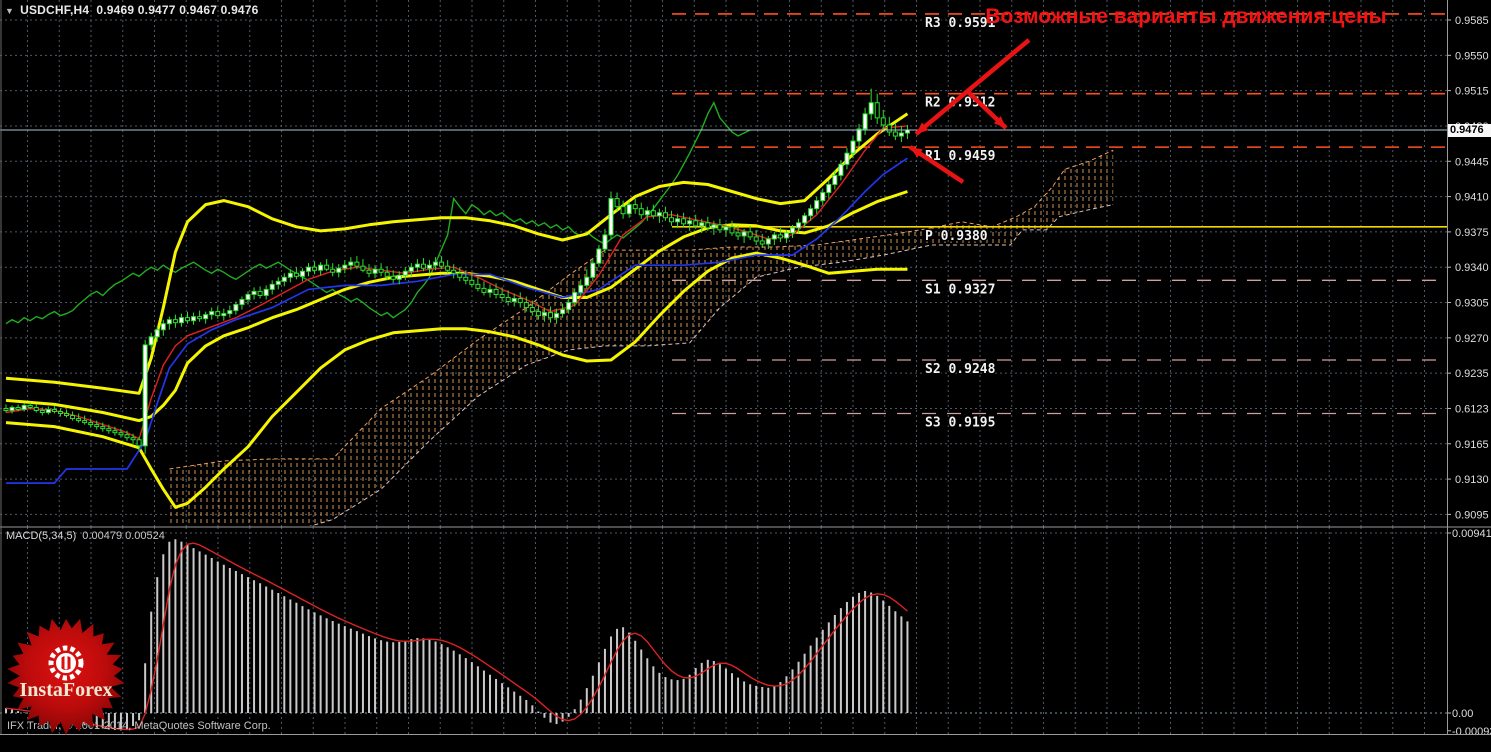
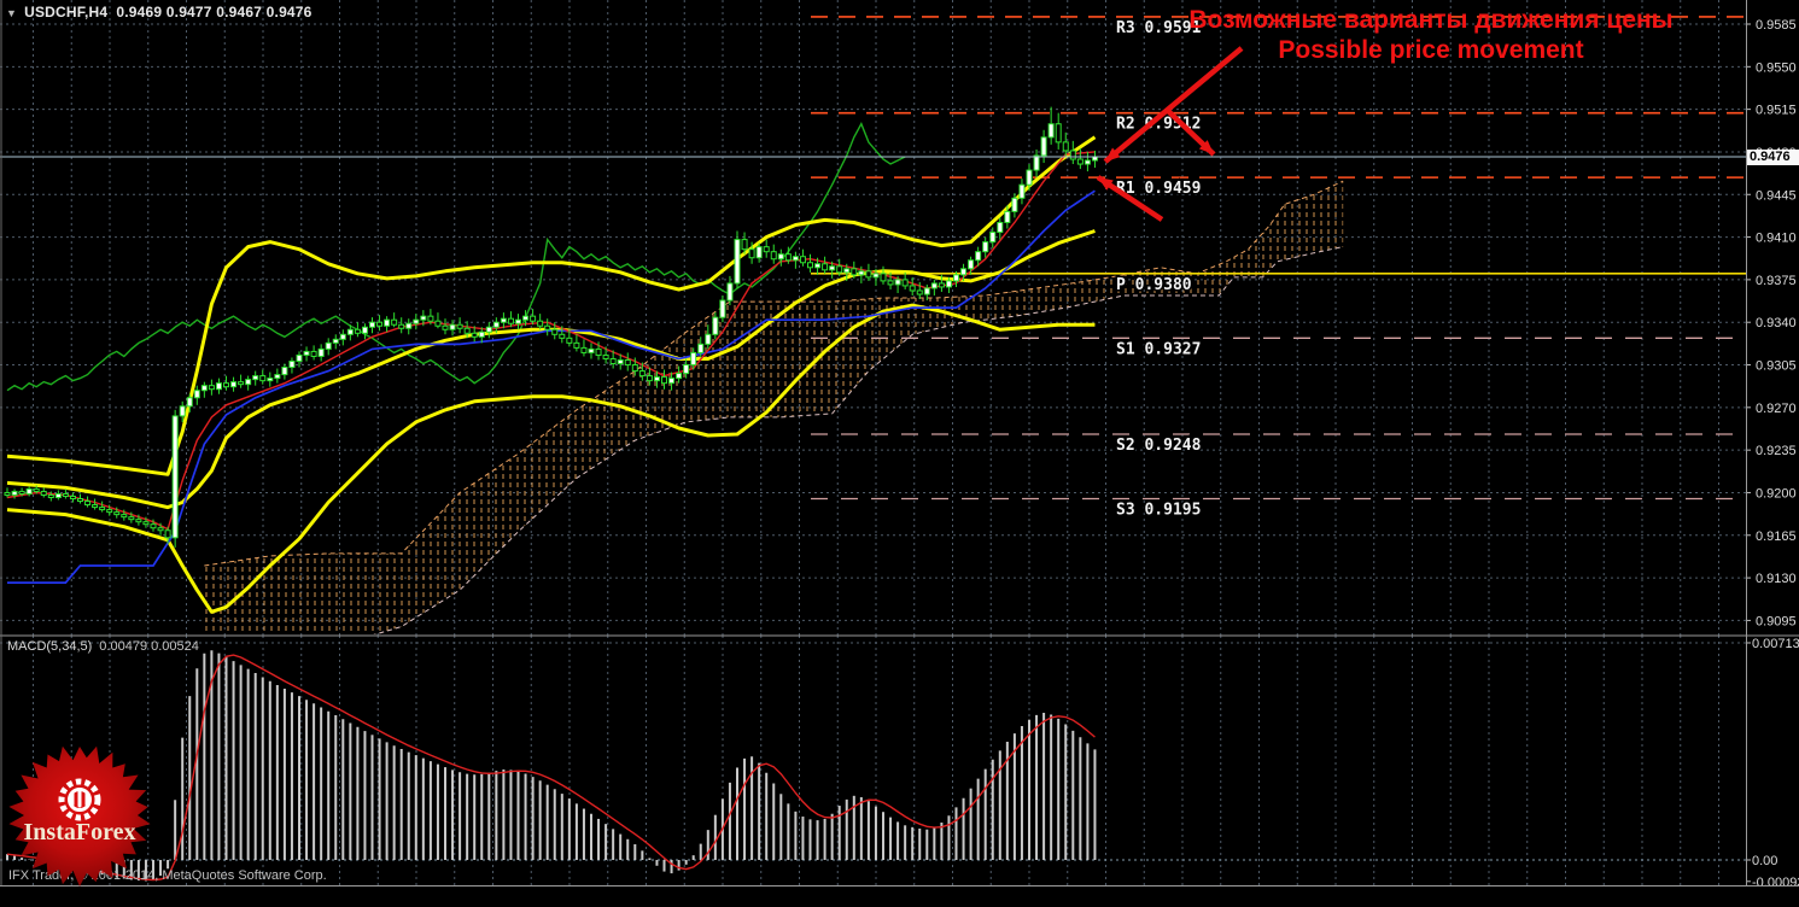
  R3 0.9591
  R2.9512
  R1 0.9459
  P 0.9380
  S1 0.9327
  S2 0.9248
  S3 0.9195
  0.9585
  0.9550
  0.9515
  0.9445
  0.9410
  0.9375
  0.9340
  0.9305
  0.9270
  0.9235
- 0.6123
+ 0.9200
  0.9165
  0.9130
  0.9095
- 0.00941
+ 0.00713
  0.00
  -0.0009
  ▼ USDCHF,H4 0.9469 0.9477 0.9467 0.9476
  MACD(5,34,5) 0.00479 0.00524
  Возможные варианты движения цены
+ Possible price movement
  0.9476
  IFX Trd,01-2014, MetaQuotes Software Corp.
  InstaForex
